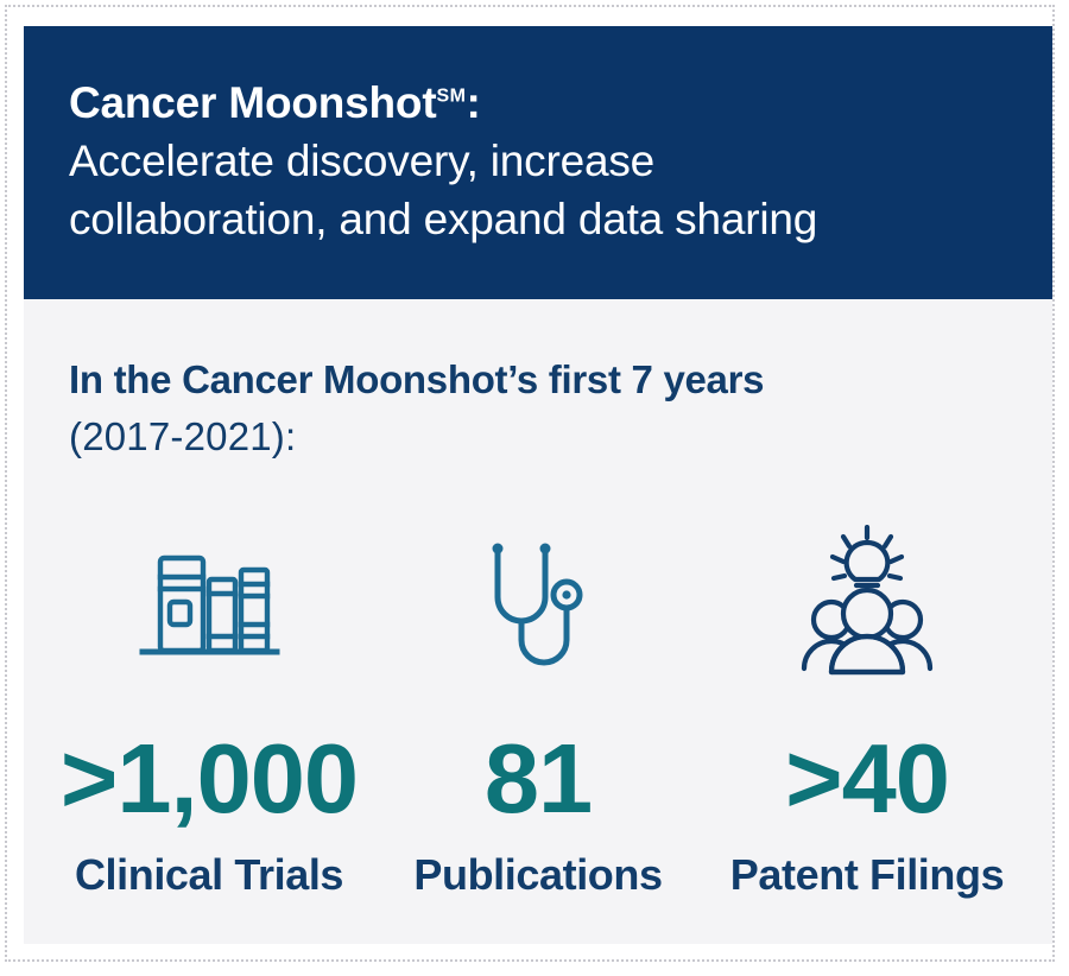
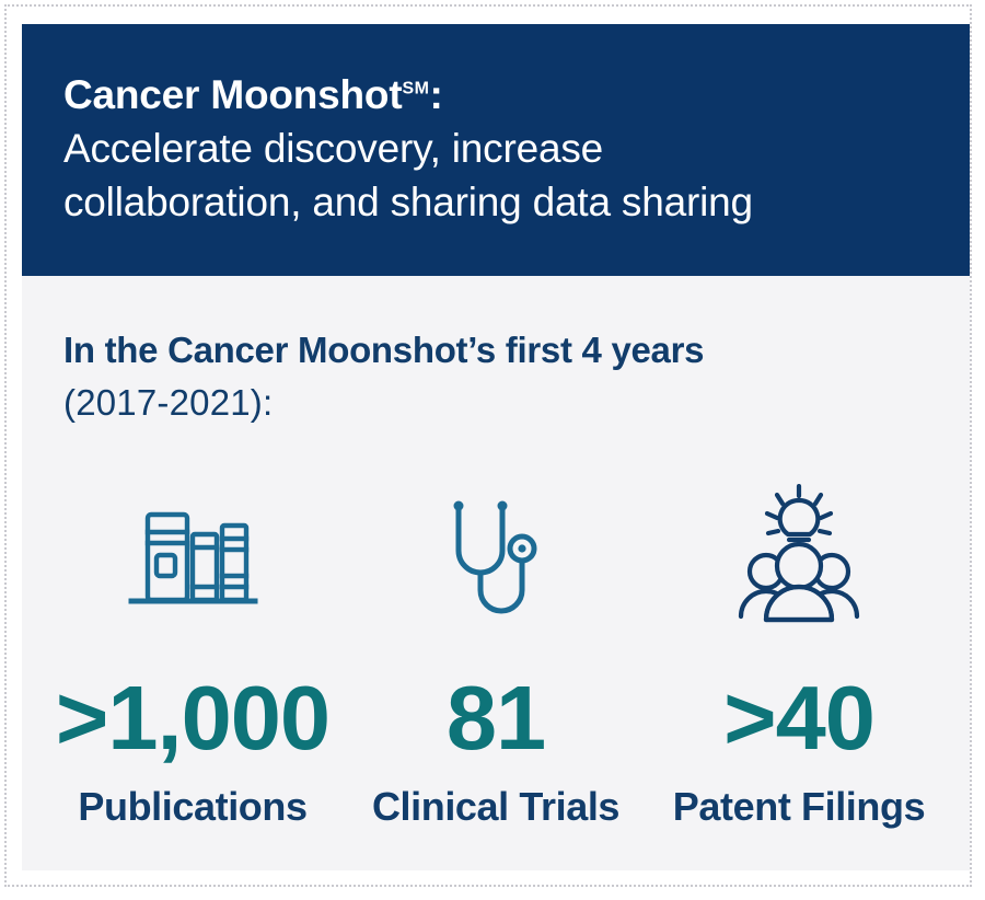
  Cancer MoonshotSM:
  Accelerate discovery, increase
- collaboration, and expand data sharing
+ collaboration, and sharing data sharing
- In the Cancer Moonshot’s first 7 years
+ In the Cancer Moonshot’s first 4 years
  (2017-2021):
  >1,000
- Clinical Trials
+ Publications
  81
- Publications
+ Clinical Trials
  >40
  Patent Filings
